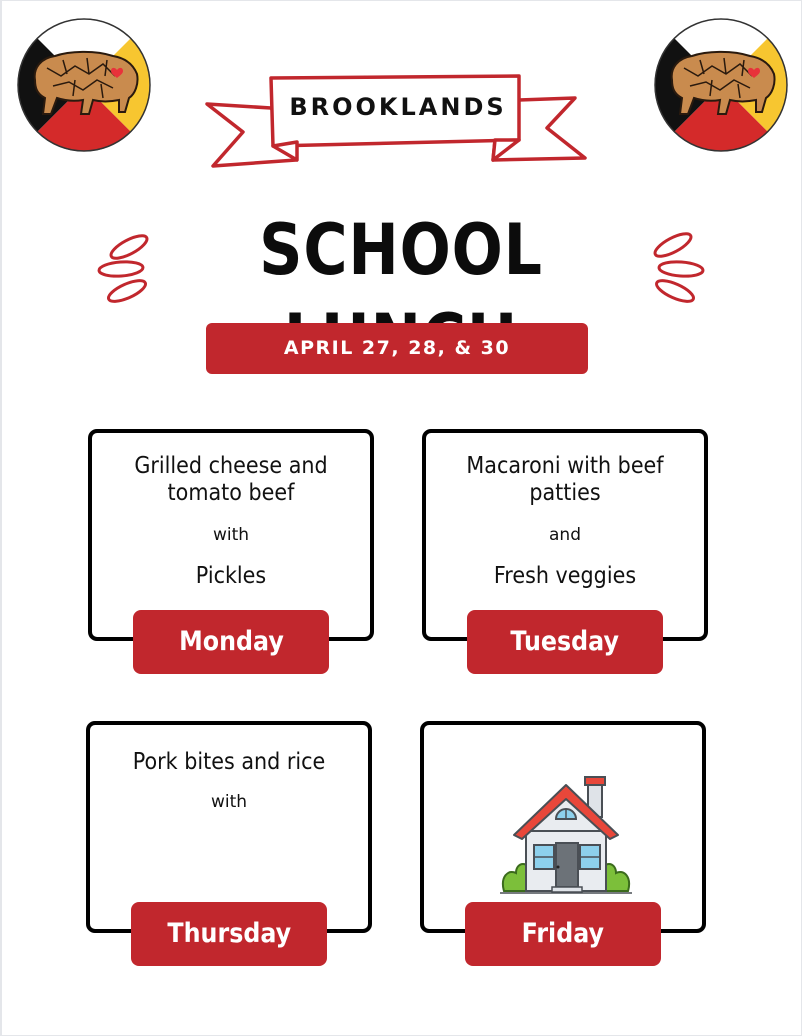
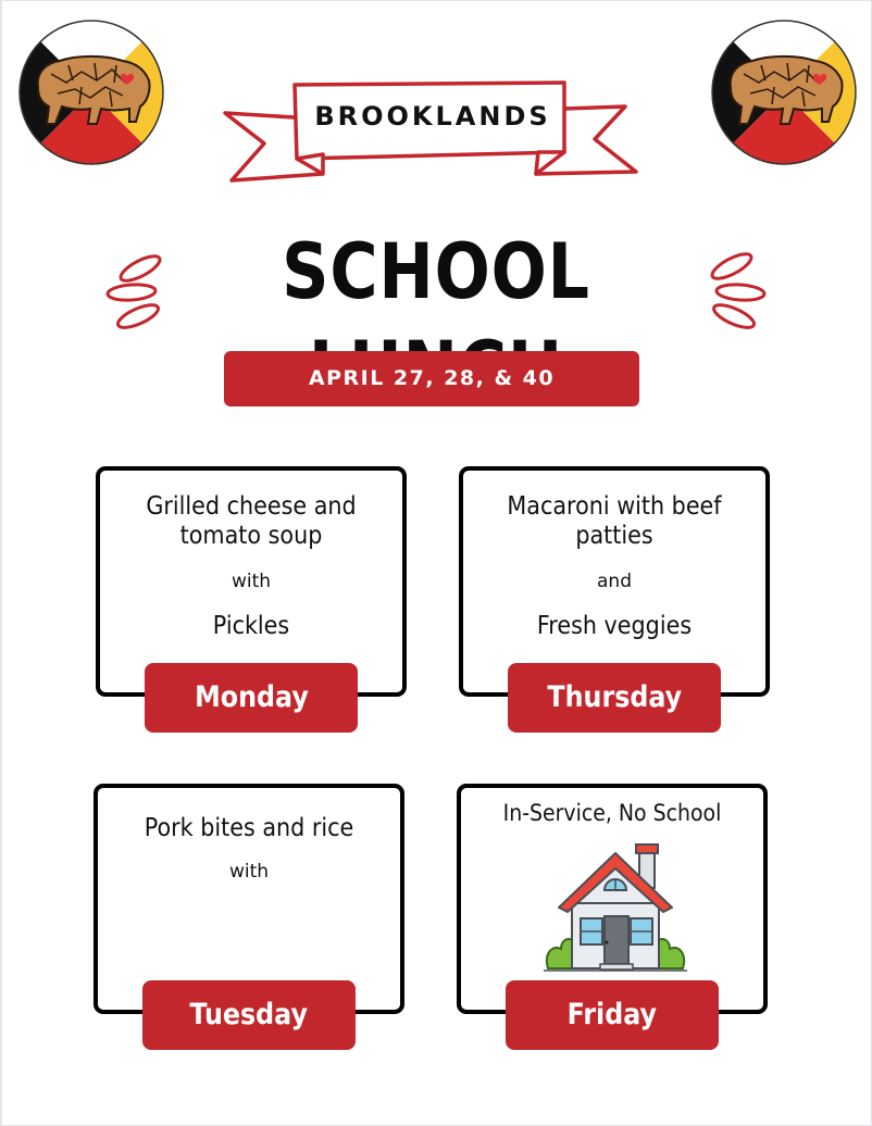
  BROOKLANDS
- APRIL 27, 28, & 30
+ APRIL 27, 28, & 40
- Grilled cheese and tomato beef
+ Grilled cheese and tomato soup
  with
  Pickles
  Monday
  Macaroni with beef patties
  and
  Fresh veggies
- Tuesday
+ Thursday
  Pork bites and rice
  with
- Thursday
+ Tuesday
+ In-Service, No School
  Friday
